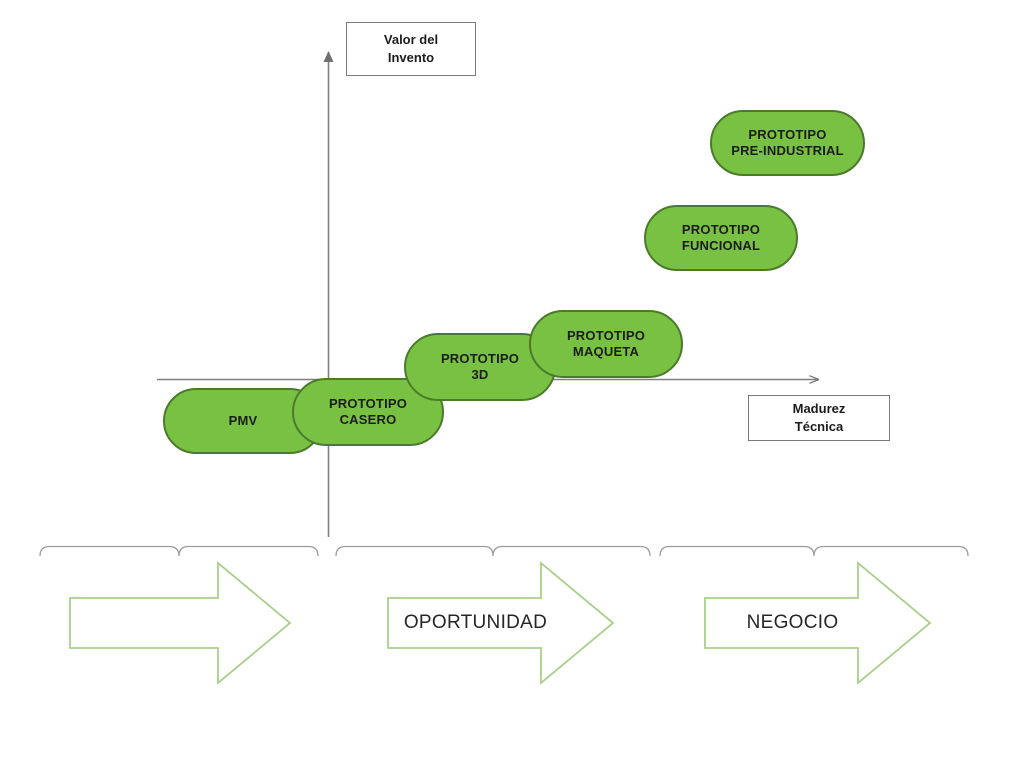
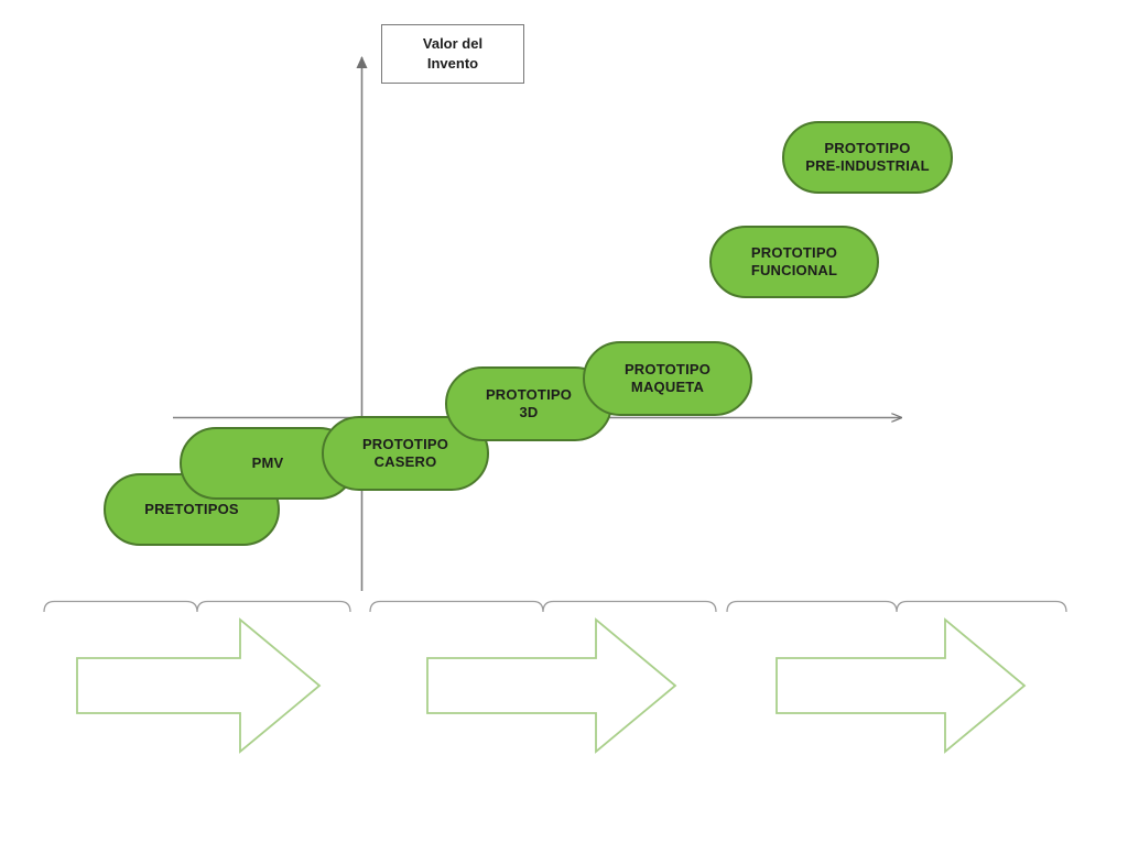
+ PRETOTIPOS
  PMV
  PROTOTIPO
  CASERO
  PROTOTIPO
  3D
  PROTOTIPO
  MAQUETA
  PROTOTIPO
  FUNCIONAL
  PROTOTIPO
  PRE-INDUSTRIAL
  Valor del
  Invento
- Madurez
- Técnica
- OPORTUNIDAD
- NEGOCIO
